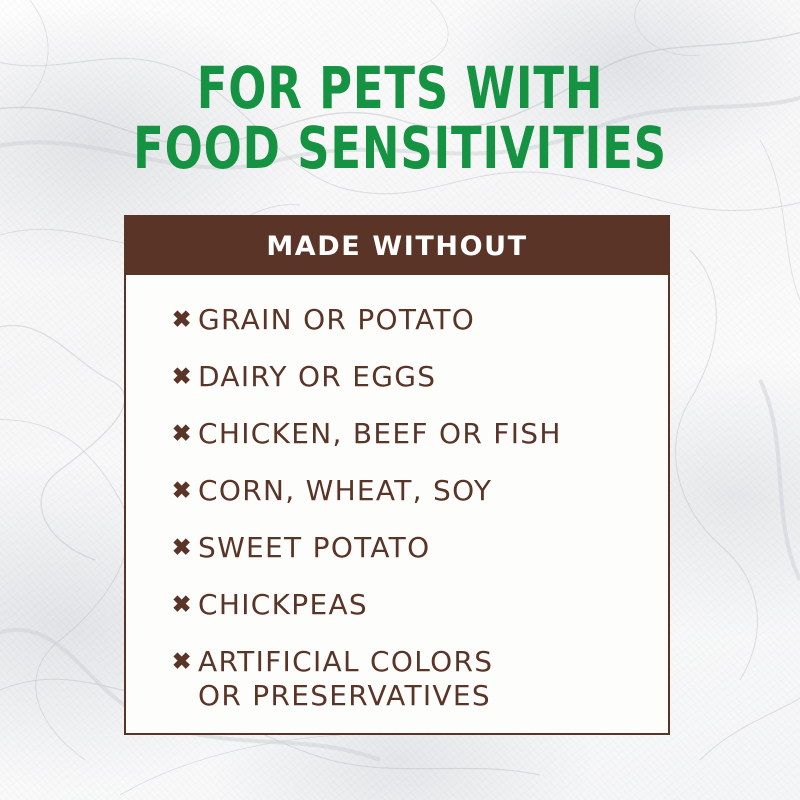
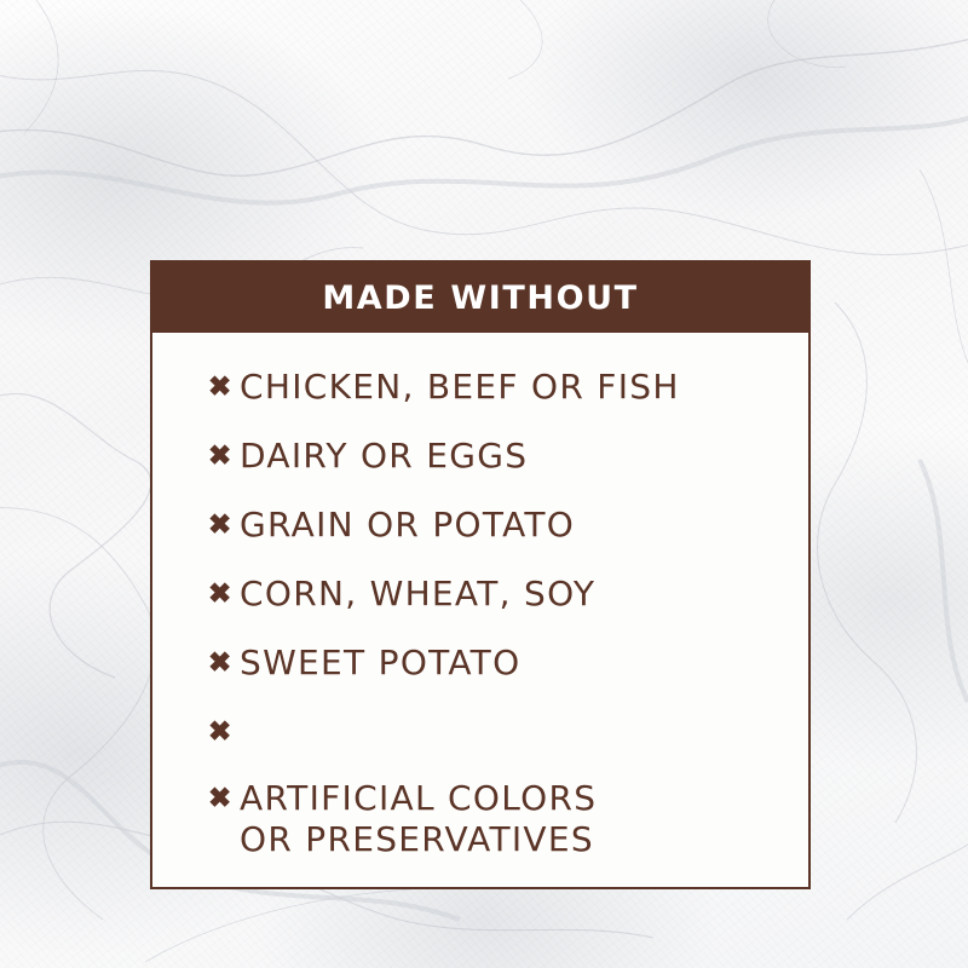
- FOR PETS WITH
- FOOD SENSITIVITIES
  MADE WITHOUT
  ✖
- GRAIN OR POTATO
+ CHICKEN, BEEF OR FISH
  ✖
  DAIRY OR EGGS
  ✖
- CHICKEN, BEEF OR FISH
+ GRAIN OR POTATO
  ✖
  CORN, WHEAT, SOY
  ✖
  SWEET POTATO
  ✖
- CHICKPEAS
  ✖
  ARTIFICIAL COLORS
  OR PRESERVATIVES
